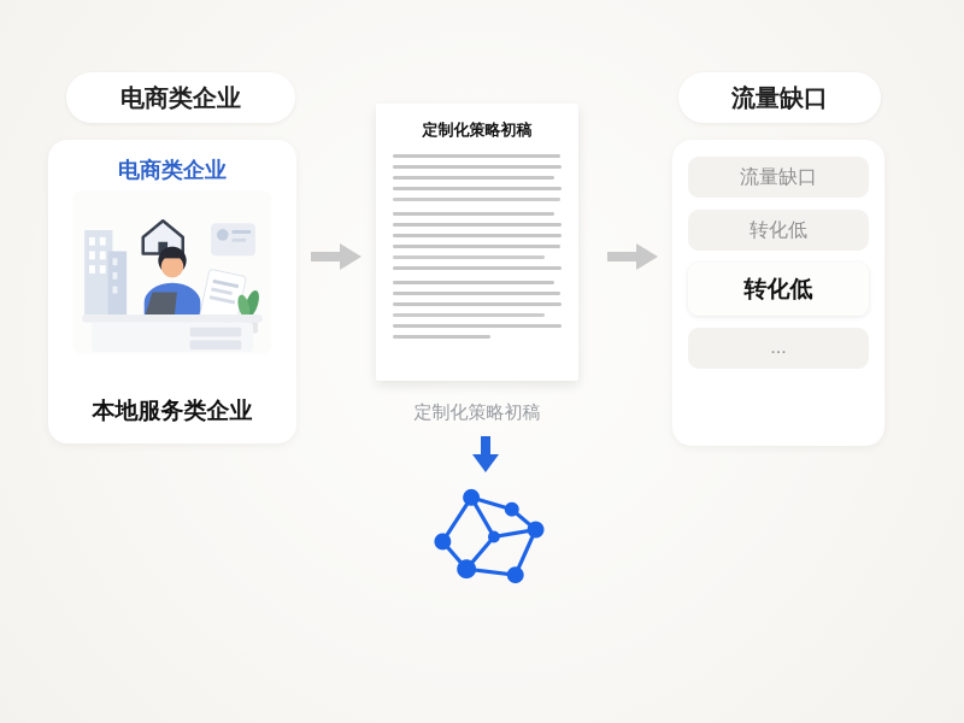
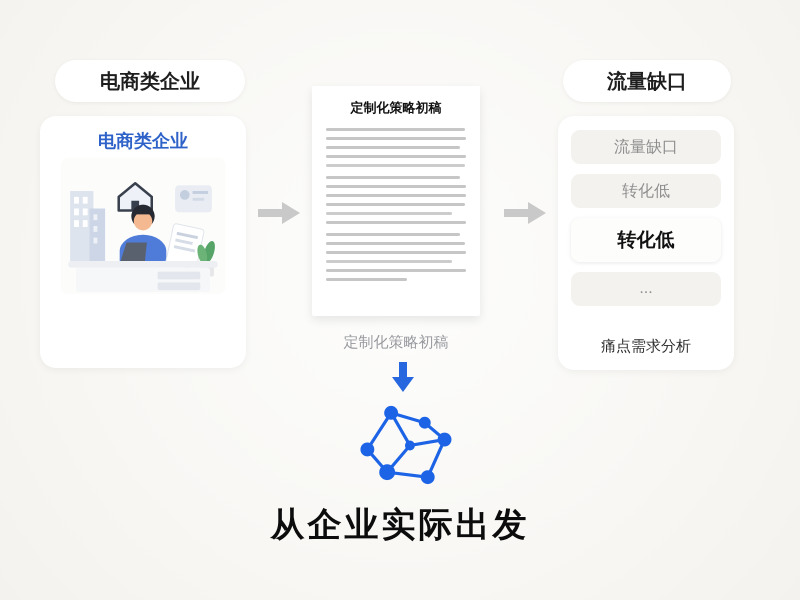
  电商类企业
  流量缺口
  电商类企业
- 本地服务类企业
  定制化策略初稿
  定制化策略初稿
  流量缺口
  转化低
  转化低
  ...
+ 痛点需求分析
+ 从企业实际出发
